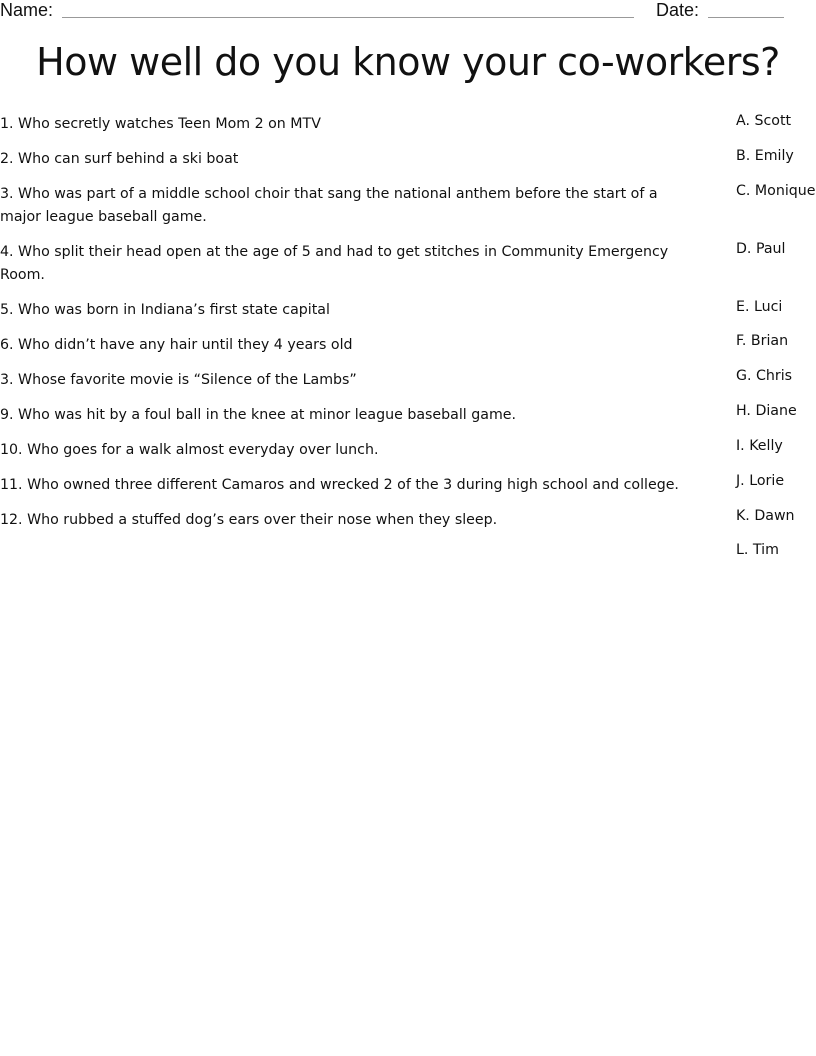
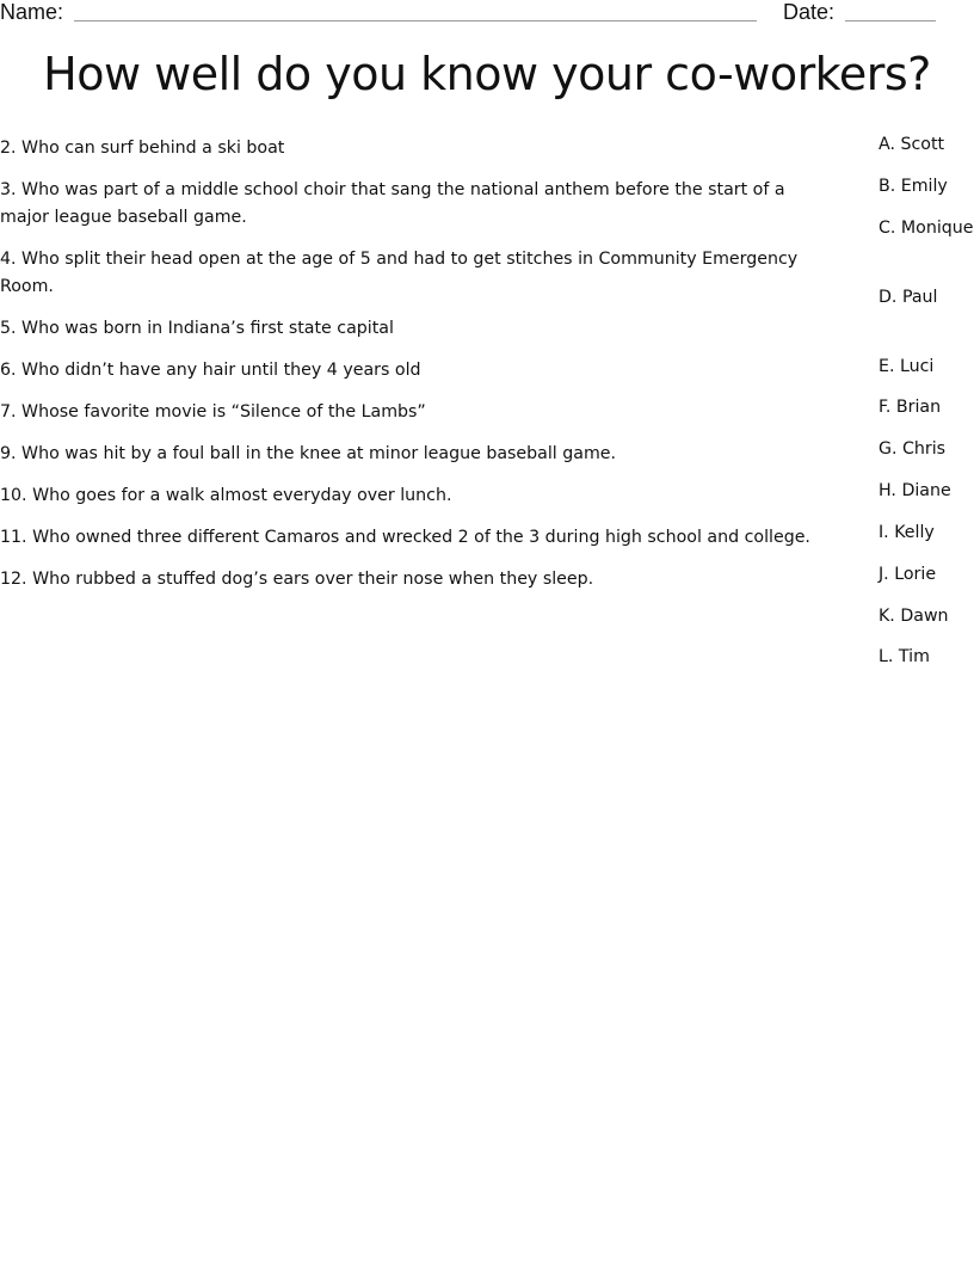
  Name:
  Date:
  How well do you know your co-workers?
- 1. Who secretly watches Teen Mom 2 on MTV
  2. Who can surf behind a ski boat
  3. Who was part of a middle school choir that sang the national anthem before the start of a major league baseball game.
  4. Who split their head open at the age of 5 and had to get stitches in Community Emergency Room.
  5. Who was born in Indiana’s first state capital
  6. Who didn’t have any hair until they 4 years old
- 3. Whose favorite movie is “Silence of the Lambs”
+ 7. Whose favorite movie is “Silence of the Lambs”
  9. Who was hit by a foul ball in the knee at minor league baseball game.
  10. Who goes for a walk almost everyday over lunch.
  11. Who owned three different Camaros and wrecked 2 of the 3 during high school and college.
  12. Who rubbed a stuffed dog’s ears over their nose when they sleep.
  A. Scott
  B. Emily
  C. Monique
  D. Paul
  E. Luci
  F. Brian
  G. Chris
  H. Diane
  I. Kelly
  J. Lorie
  K. Dawn
  L. Tim
